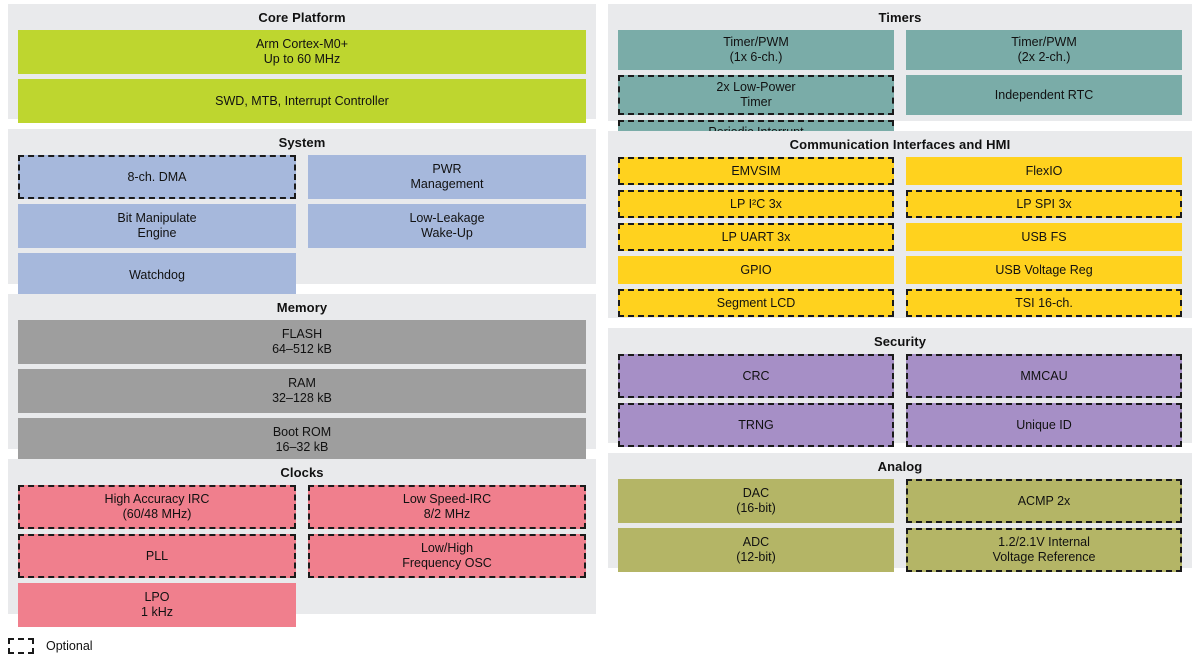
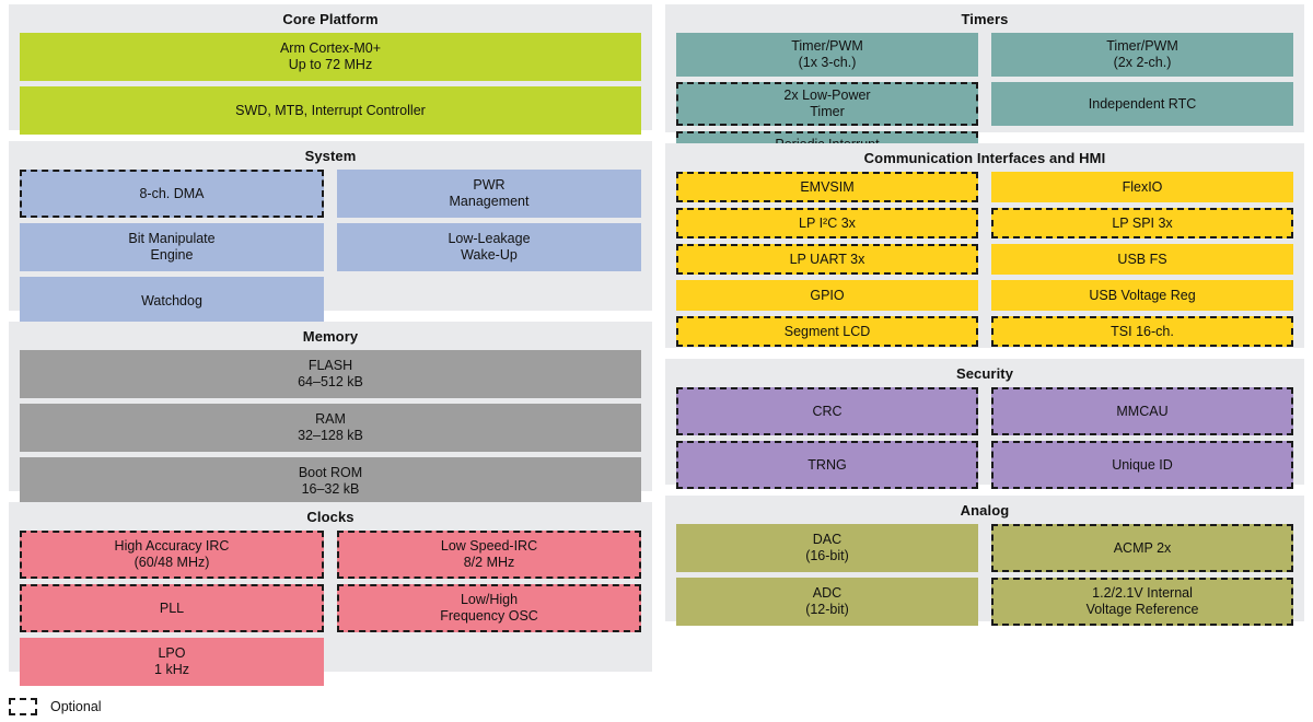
  Core Platform
  Arm Cortex-M0+
- Up to 60 MHz
+ Up to 72 MHz
  SWD, MTB, Interrupt Controller
  System
  8-ch. DMA
  Bit Manipulate
  Engine
  Watchdog
  PWR
  Management
  Low-Leakage
  Wake-Up
  Memory
  FLASH
  64–512 kB
  RAM
  32–128 kB
  Boot ROM
  16–32 kB
  Clocks
  High Accuracy IRC
  (60/48 MHz)
  PLL
  LPO
  1 kHz
  Low Speed-IRC
  8/2 MHz
  Low/High
  Frequency OSC
  Timers
  Timer/PWM
- (1x 6-ch.)
+ (1x 3-ch.)
  2x Low-Power
  Timer
  Timer/PWM
  (2x 2-ch.)
  Independent RTC
  Communication Interfaces and HMI
  EMVSIM
  LP I²C 3x
  LP UART 3x
  GPIO
  Segment LCD
  FlexIO
  LP SPI 3x
  USB FS
  USB Voltage Reg
  TSI 16-ch.
  Security
  CRC
  TRNG
  MMCAU
  Unique ID
  Analog
  DAC
  (16-bit)
  ADC
  (12-bit)
  ACMP 2x
  1.2/2.1V Internal
  Voltage Reference
  Optional
